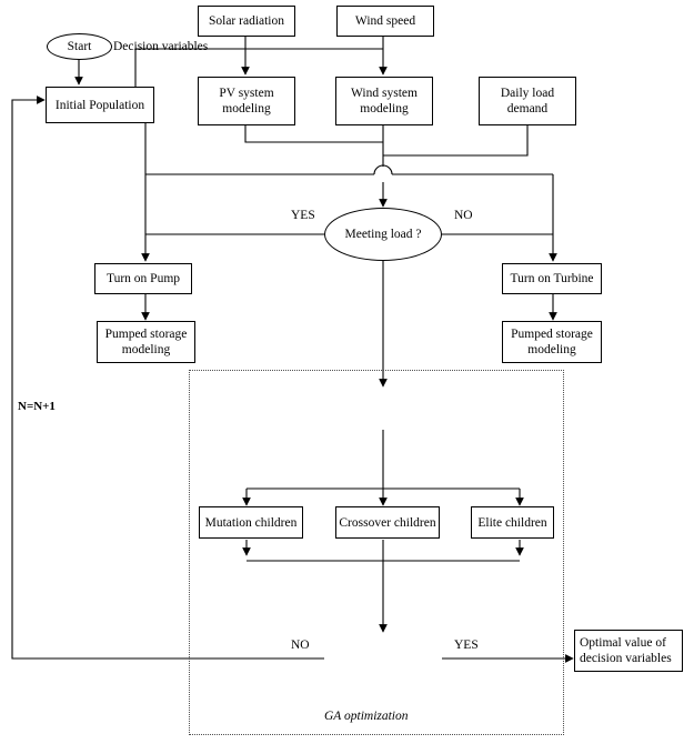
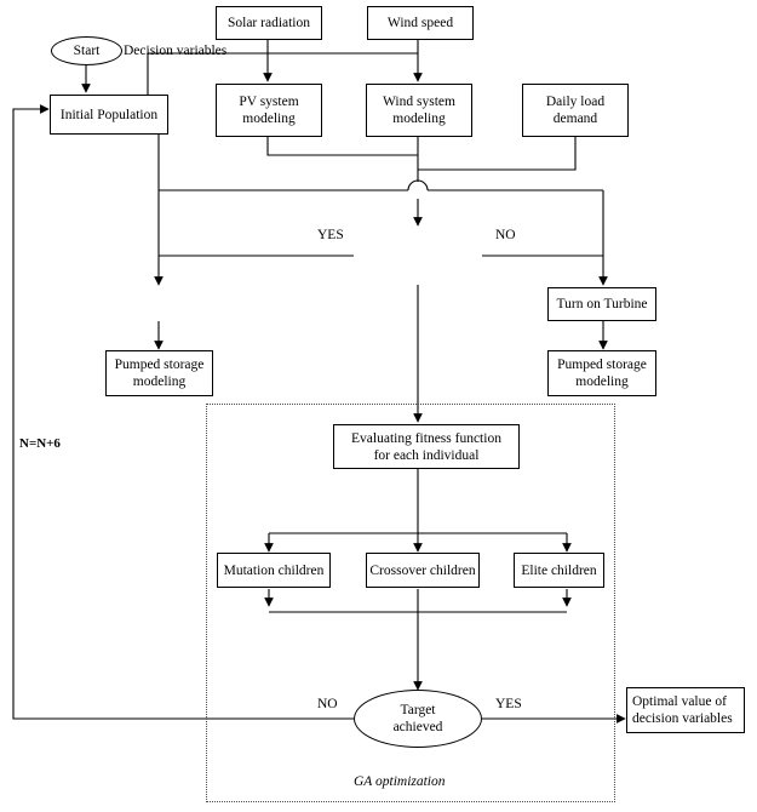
  GA optimization
  Start
  Initial Population
  Solar radiation
  Wind speed
  PV system
  modeling
  Wind system
  modeling
  Daily load
  demand
- Meeting load ?
- Turn on Pump
  Turn on Turbine
  Pumped storage
  modeling
  Pumped storage
  modeling
+ Evaluating fitness function
+ for each individual
  Mutation children
  Crossover children
  Elite children
+ Target
+ achieved
  Optimal value of
  decision variables
  Decision variables
  YES
  NO
  NO
  YES
- N=N+1
+ N=N+6
